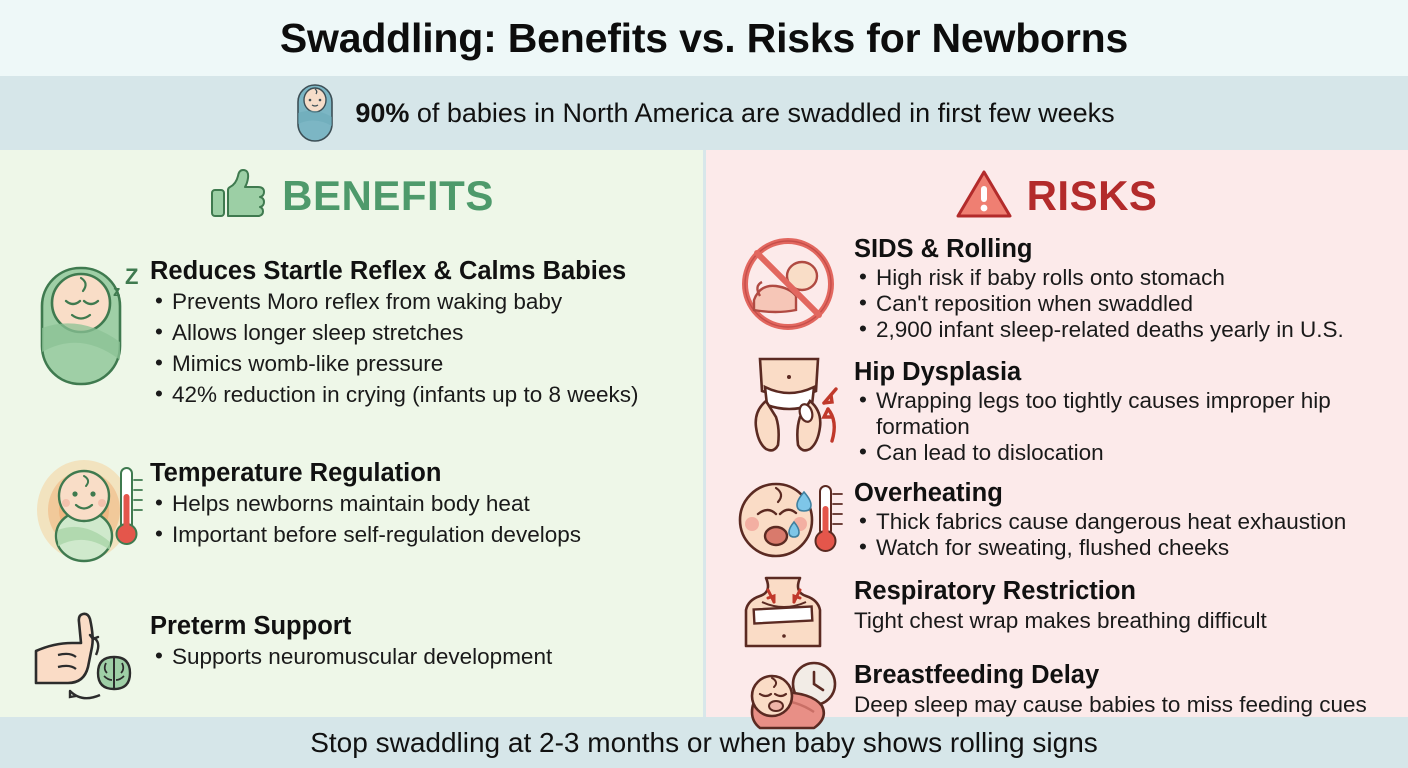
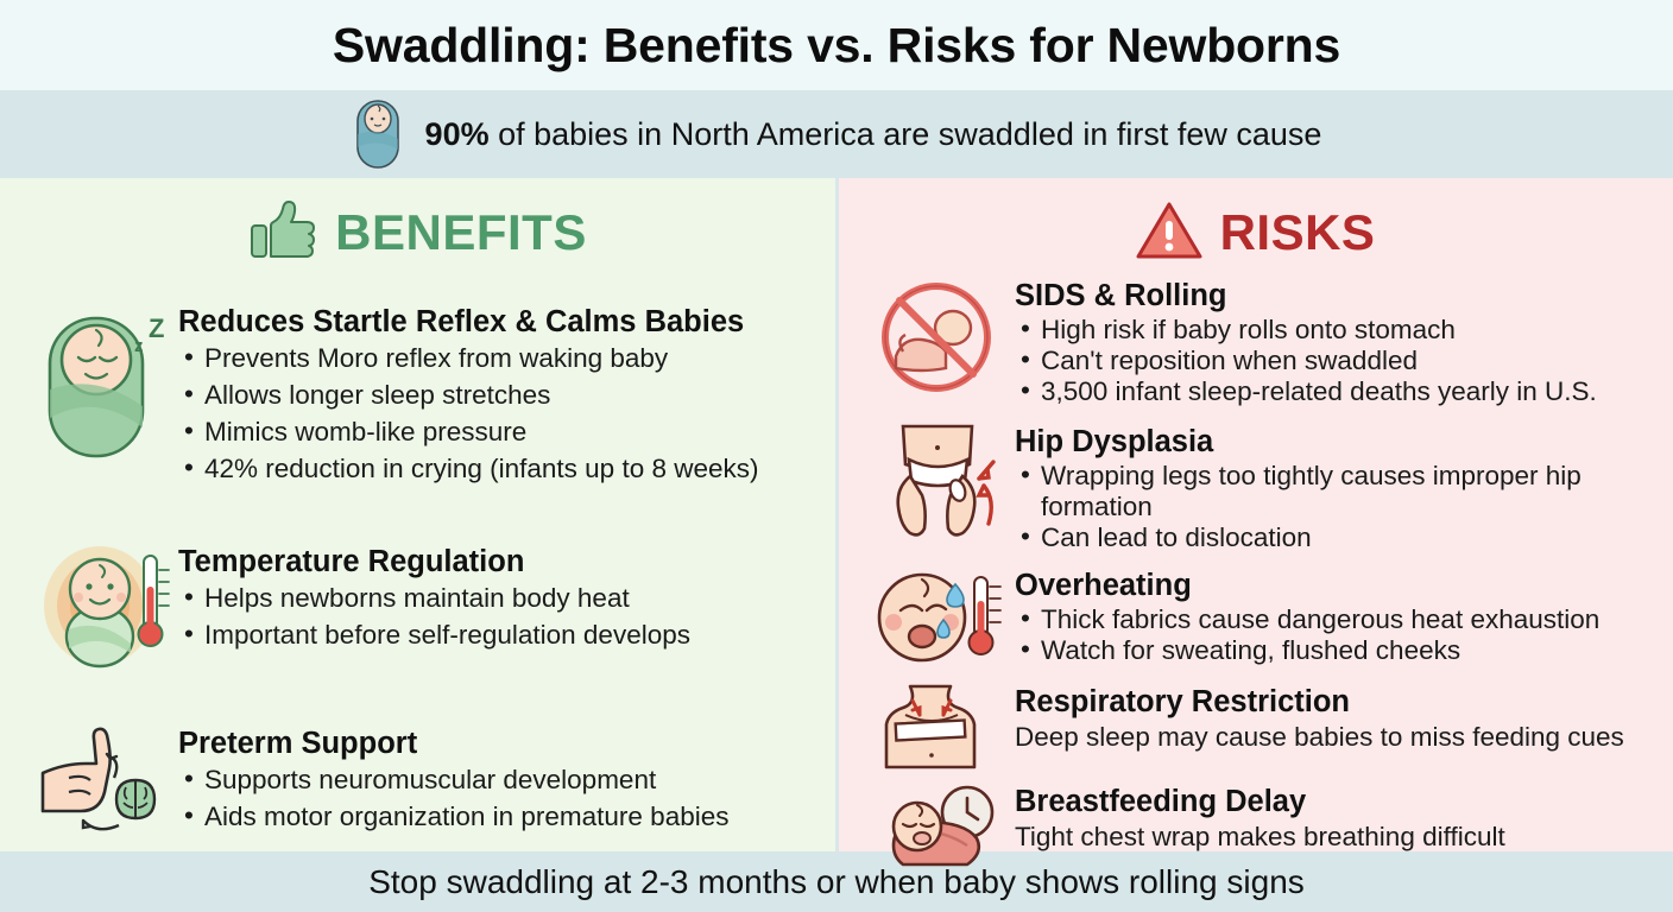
  Swaddling: Benefits vs. Risks for Newborns
- 90% of babies in North America are swaddled in first few weeks
+ 90% of babies in North America are swaddled in first few cause
  BENEFITS
  Z
  z
  Reduces Startle Reflex & Calms Babies
  Prevents Moro reflex from waking baby
  Allows longer sleep stretches
  Mimics womb-like pressure
  42% reduction in crying (infants up to 8 weeks)
  Temperature Regulation
  Helps newborns maintain body heat
  Important before self-regulation develops
  Preterm Support
  Supports neuromuscular development
+ Aids motor organization in premature babies
  RISKS
  SIDS & Rolling
  High risk if baby rolls onto stomach
  Can't reposition when swaddled
- 2,900 infant sleep-related deaths yearly in U.S.
+ 3,500 infant sleep-related deaths yearly in U.S.
  Hip Dysplasia
  Wrapping legs too tightly causes improper hip formation
  Can lead to dislocation
  Overheating
  Thick fabrics cause dangerous heat exhaustion
  Watch for sweating, flushed cheeks
  Respiratory Restriction
- Tight chest wrap makes breathing difficult
+ Deep sleep may cause babies to miss feeding cues
  Breastfeeding Delay
- Deep sleep may cause babies to miss feeding cues
+ Tight chest wrap makes breathing difficult
  Stop swaddling at 2-3 months or when baby shows rolling signs
